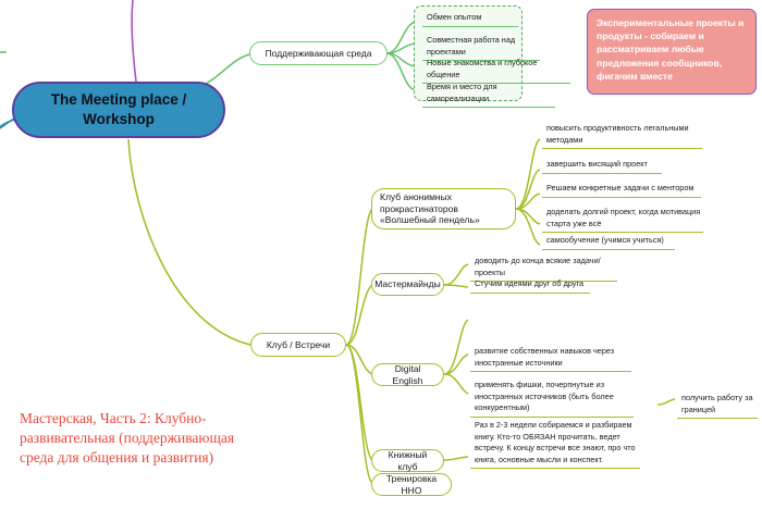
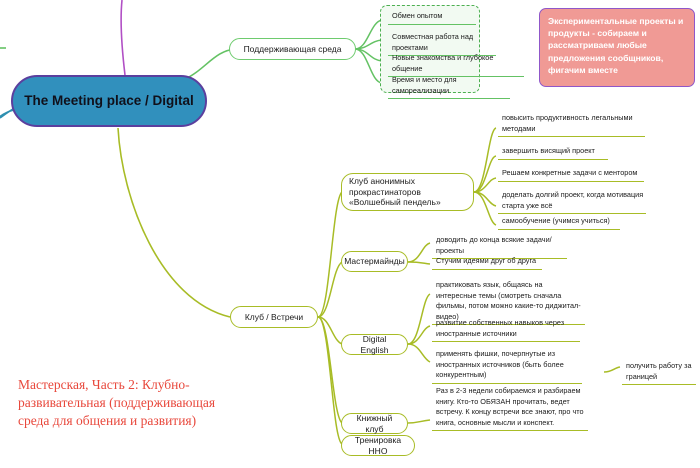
- The Meeting place / Workshop
+ The Meeting place / Digital
  Поддерживающая среда
  Обмен опытом
  Совместная работа над проектами
  Новые знакомства и глубокое общение
  Время и место для самореализации
  Экспериментальные проекты и продукты - собираем и рассматриваем любые предложения сообщников, фигачим вместе
  Клуб / Встречи
  Клуб анонимных прокрастинаторов «Волшебный пендель»
  повысить продуктивность легальными методами
  завершить висящий проект
  Решаем конкретные задачи с ментором
  доделать долгий проект, когда мотивация старта уже всё
  самообучение (учимся учиться)
  Мастермайнды
  доводить до конца всякие задачи/проекты
  Стучим идеями друг об друга
  Digital English
+ практиковать язык, общаясь на интересные темы (смотреть сначала фильмы, потом можно какие-то диджитал-видео)
  развитие собственных навыков через иностранные источники
  применять фишки, почерпнутые из иностранных источников (быть более конкурентным)
  получить работу за границей
  Книжный клуб
  Раз в 2-3 недели собираемся и разбираем книгу. Кто-то ОБЯЗАН прочитать, ведет встречу. К концу встречи все знают, про что книга, основные мысли и конспект.
  Тренировка ННО
  Мастерская, Часть 2: Клубно-развивательная (поддерживающая среда для общения и развития)
